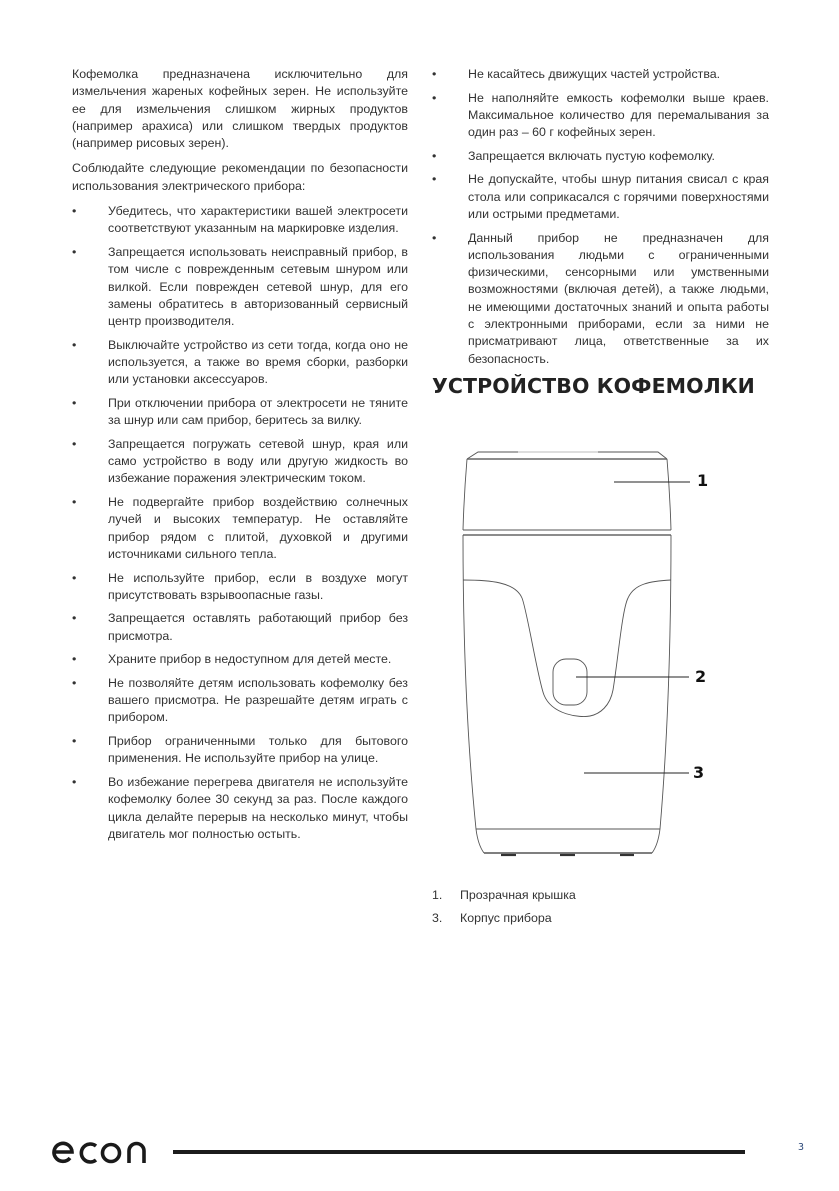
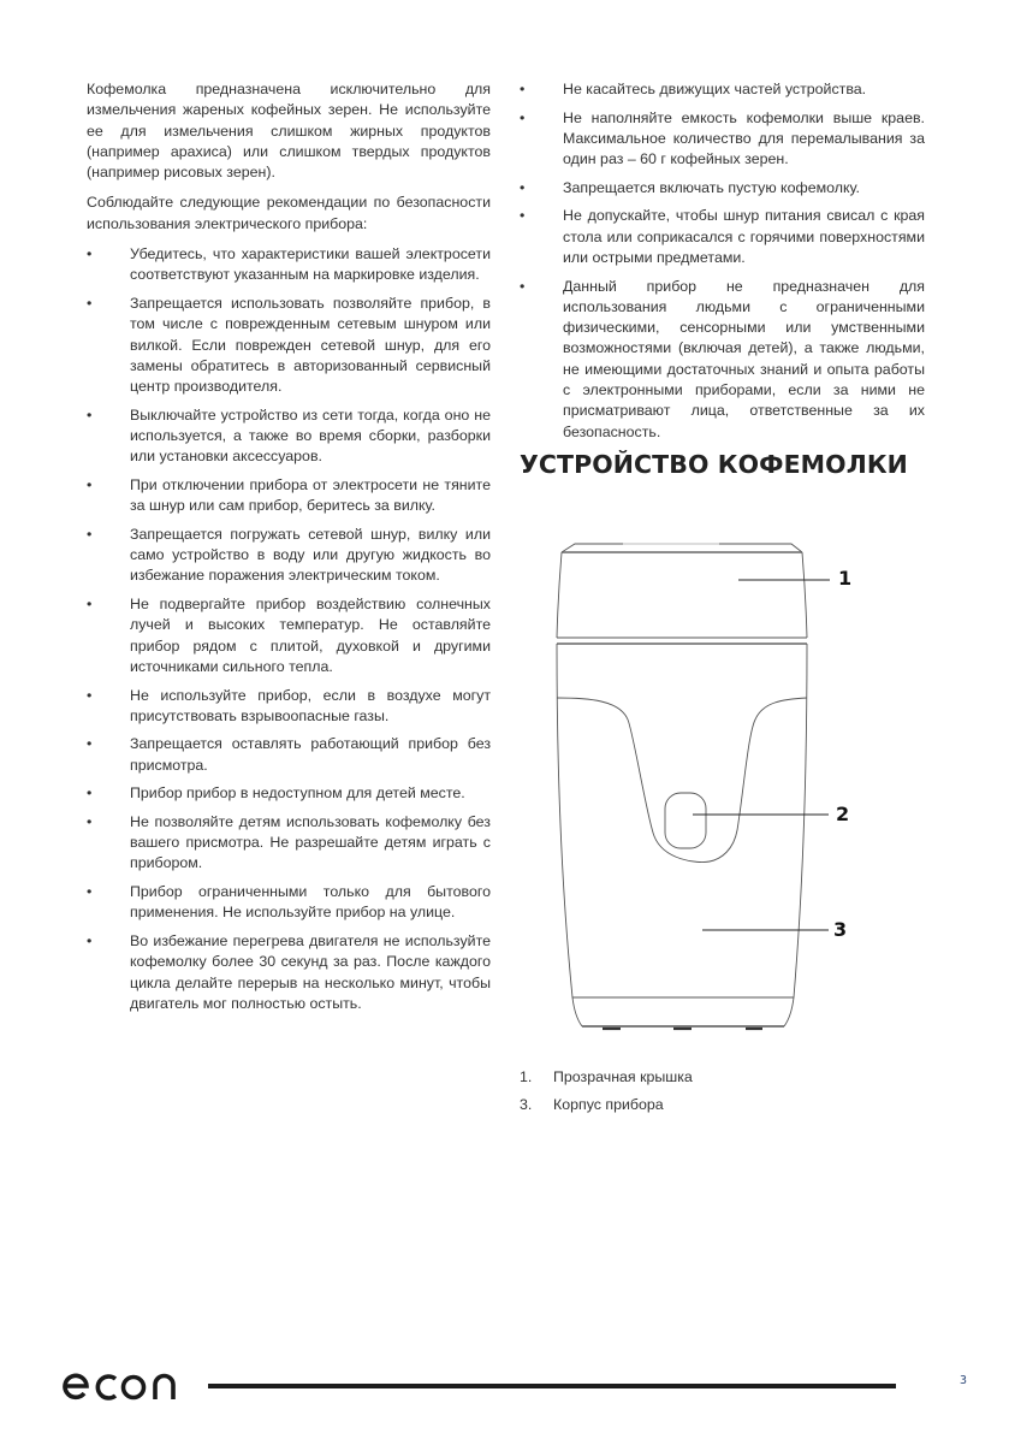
  Кофемолка предназначена исключительно для измельчения жареных кофейных зерен. Не используйте ее для измельчения слишком жирных продуктов (например арахиса) или слишком твердых продуктов (например рисовых зерен).
  Соблюдайте следующие рекомендации по безопасности использования электрического прибора:
  •
  Убедитесь, что характеристики вашей электросети соответствуют указанным на маркировке изделия.
  •
- Запрещается использовать неисправный прибор, в том числе с поврежденным сетевым шнуром или вилкой. Если поврежден сетевой шнур, для его замены обратитесь в авторизованный сервисный центр производителя.
+ Запрещается использовать позволяйте прибор, в том числе с поврежденным сетевым шнуром или вилкой. Если поврежден сетевой шнур, для его замены обратитесь в авторизованный сервисный центр производителя.
  •
  Выключайте устройство из сети тогда, когда оно не используется, а также во время сборки, разборки или установки аксессуаров.
  •
  При отключении прибора от электросети не тяните за шнур или сам прибор, беритесь за вилку.
  •
- Запрещается погружать сетевой шнур, края или само устройство в воду или другую жидкость во избежание поражения электрическим током.
+ Запрещается погружать сетевой шнур, вилку или само устройство в воду или другую жидкость во избежание поражения электрическим током.
  •
  Не подвергайте прибор воздействию солнечных лучей и высоких температур. Не оставляйте прибор рядом с плитой, духовкой и другими источниками сильного тепла.
  •
  Не используйте прибор, если в воздухе могут присутствовать взрывоопасные газы.
  •
  Запрещается оставлять работающий прибор без присмотра.
  •
- Храните прибор в недоступном для детей месте.
+ Прибор прибор в недоступном для детей месте.
  •
  Не позволяйте детям использовать кофемолку без вашего присмотра. Не разрешайте детям играть с прибором.
  •
  Прибор ограниченными только для бытового применения. Не используйте прибор на улице.
  •
  Во избежание перегрева двигателя не используйте кофемолку более 30 секунд за раз. После каждого цикла делайте перерыв на несколько минут, чтобы двигатель мог полностью остыть.
  •
  Не касайтесь движущих частей устройства.
  •
  Не наполняйте емкость кофемолки выше краев. Максимальное количество для перемалывания за один раз – 60 г кофейных зерен.
  •
  Запрещается включать пустую кофемолку.
  •
  Не допускайте, чтобы шнур питания свисал с края стола или соприкасался с горячими поверхностями или острыми предметами.
  •
  Данный прибор не предназначен для использования людьми с ограниченными физическими, сенсорными или умственными возможностями (включая детей), а также людьми, не имеющими достаточных знаний и опыта работы с электронными приборами, если за ними не присматривают лица, ответственные за их безопасность.
  УСТРОЙСТВО КОФЕМОЛКИ
  1
  2
  3
  1. Прозрачная крышка
  3. Корпус прибора
  3
